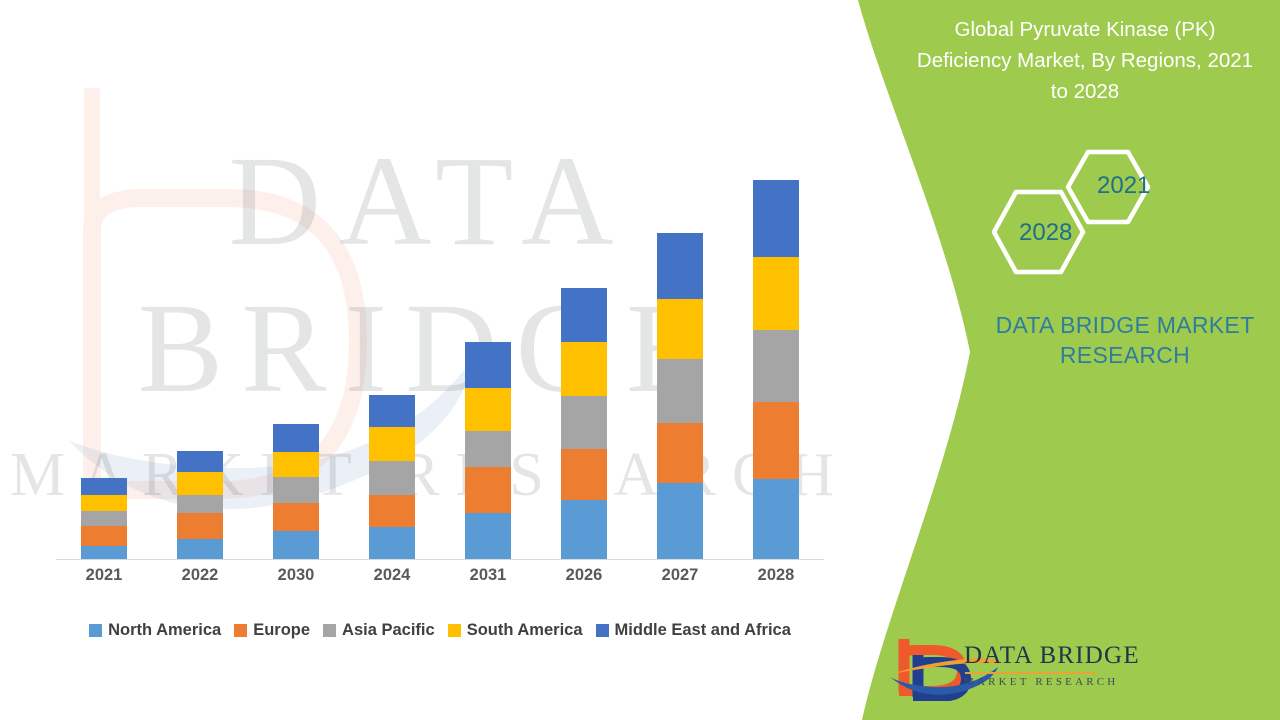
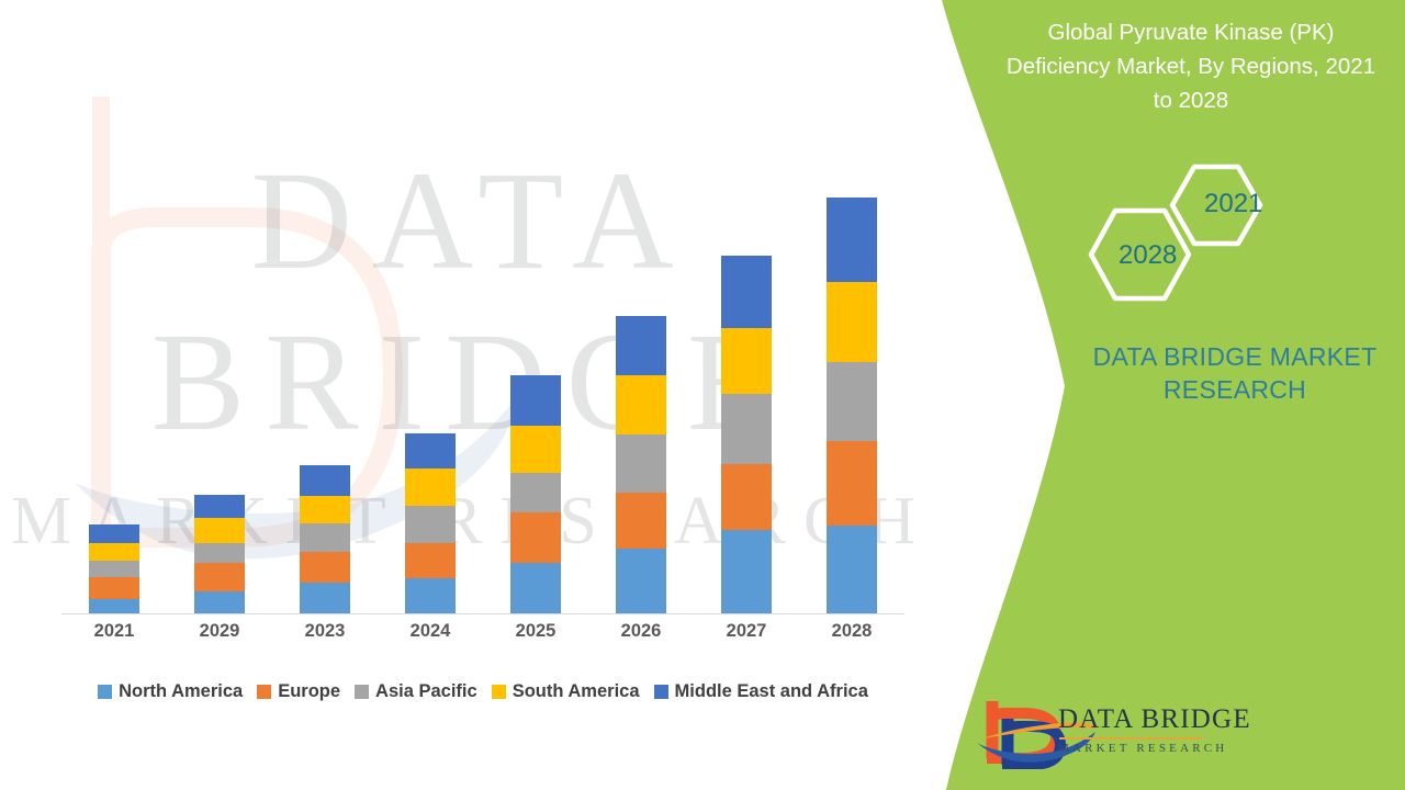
  DATA BRID
  MARKT RSARH
  2021
- 2022
+ 2029
- 2030
+ 2023
  2024
- 2031
+ 2025
  2026
  2027
  2028
  North America
  Europe
  Asia Pacific
  South America
  Middle East and Africa
  2021
  2028
  Global Pyruvate Kinase (PK) Deficiency Market, By Regions, 2021 to 2028
  DATA BRIDGE MARKET
  RESEARCH
  DATA BRIDGE
  MARKET RESEARCH
